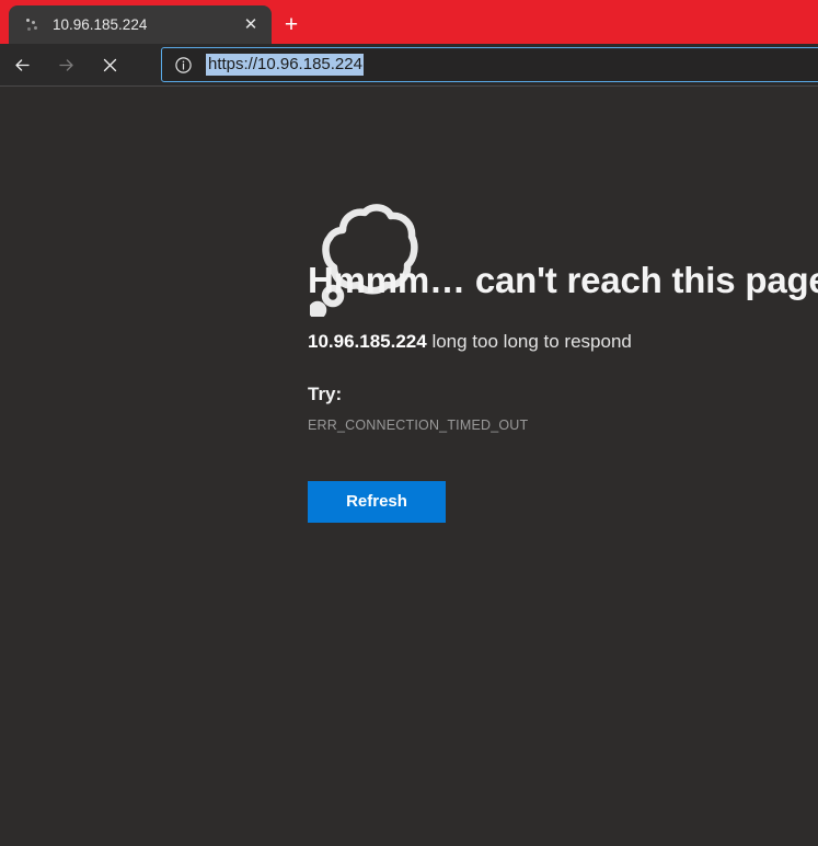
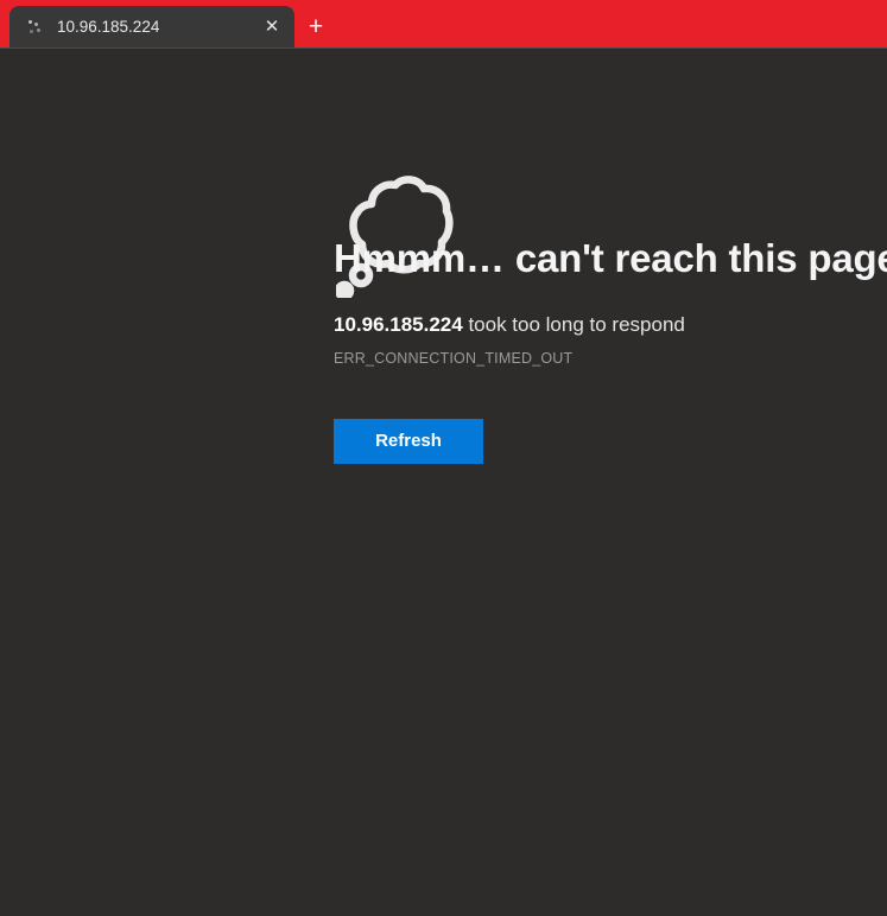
  10.96.185.224
  ✕
  +
- https://10.96.185.224
  Hmmm… can't reach this pag
- 10.96.185.224 long too long to respond
+ 10.96.185.224 took too long to respond
- Try:
  ERR_CONNECTION_TIMED_OUT
  Refresh
